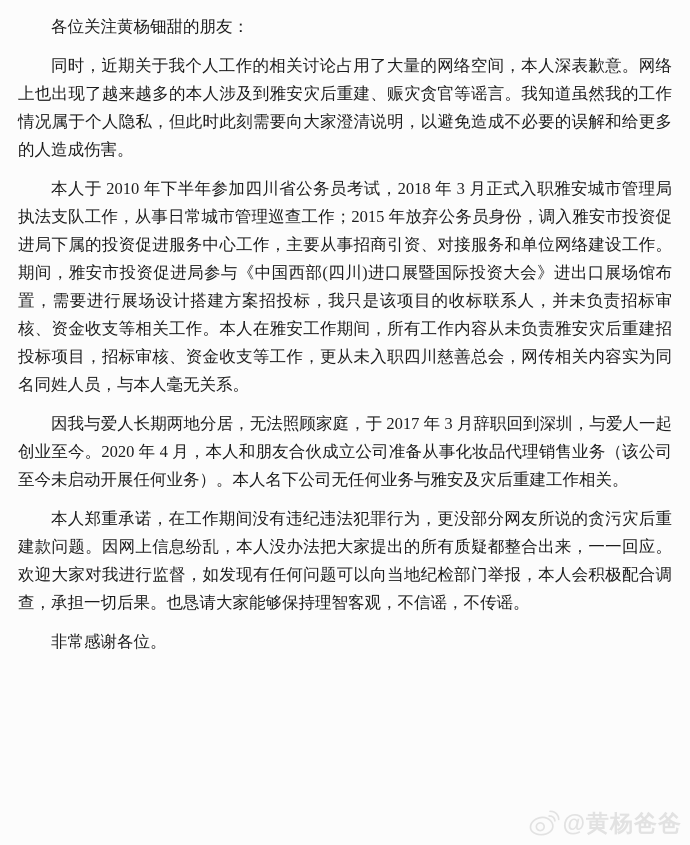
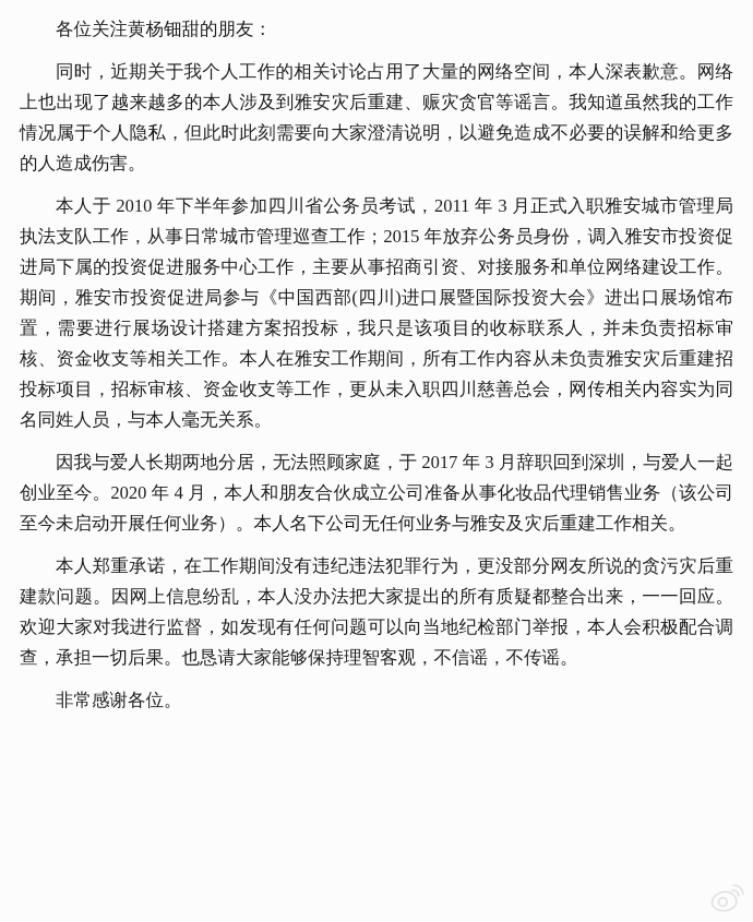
  各位关注黄杨钿甜的朋友：
  同时，近期关于我个人工作的相关讨论占用了大量的网络空间，本人深表歉意。网络上也出现了越来越多的本人涉及到雅安灾后重建、赈灾贪官等谣言。我知道虽然我的工作情况属于个人隐私，但此时此刻需要向大家澄清说明，以避免造成不必要的误解和给更多的人造成伤害。
- 本人于 2010 年下半年参加四川省公务员考试，2018 年 3 月正式入职雅安城市管理局执法支队工作，从事日常城市管理巡查工作；2015 年放弃公务员身份，调入雅安市投资促进局下属的投资促进服务中心工作，主要从事招商引资、对接服务和单位网络建设工作。期间，雅安市投资促进局参与《中国西部(四川)进口展暨国际投资大会》进出口展场馆布置，需要进行展场设计搭建方案招投标，我只是该项目的收标联系人，并未负责招标审核、资金收支等相关工作。本人在雅安工作期间，所有工作内容从未负责雅安灾后重建招投标项目，招标审核、资金收支等工作，更从未入职四川慈善总会，网传相关内容实为同名同姓人员，与本人毫无关系。
+ 本人于 2010 年下半年参加四川省公务员考试，2011 年 3 月正式入职雅安城市管理局执法支队工作，从事日常城市管理巡查工作；2015 年放弃公务员身份，调入雅安市投资促进局下属的投资促进服务中心工作，主要从事招商引资、对接服务和单位网络建设工作。期间，雅安市投资促进局参与《中国西部(四川)进口展暨国际投资大会》进出口展场馆布置，需要进行展场设计搭建方案招投标，我只是该项目的收标联系人，并未负责招标审核、资金收支等相关工作。本人在雅安工作期间，所有工作内容从未负责雅安灾后重建招投标项目，招标审核、资金收支等工作，更从未入职四川慈善总会，网传相关内容实为同名同姓人员，与本人毫无关系。
  因我与爱人长期两地分居，无法照顾家庭，于 2017 年 3 月辞职回到深圳，与爱人一起创业至今。2020 年 4 月，本人和朋友合伙成立公司准备从事化妆品代理销售业务（该公司至今未启动开展任何业务）。本人名下公司无任何业务与雅安及灾后重建工作相关。
  本人郑重承诺，在工作期间没有违纪违法犯罪行为，更没部分网友所说的贪污灾后重建款问题。因网上信息纷乱，本人没办法把大家提出的所有质疑都整合出来，一一回应。欢迎大家对我进行监督，如发现有任何问题可以向当地纪检部门举报，本人会积极配合调查，承担一切后果。也恳请大家能够保持理智客观，不信谣，不传谣。
  非常感谢各位。
- @黄杨爸爸
